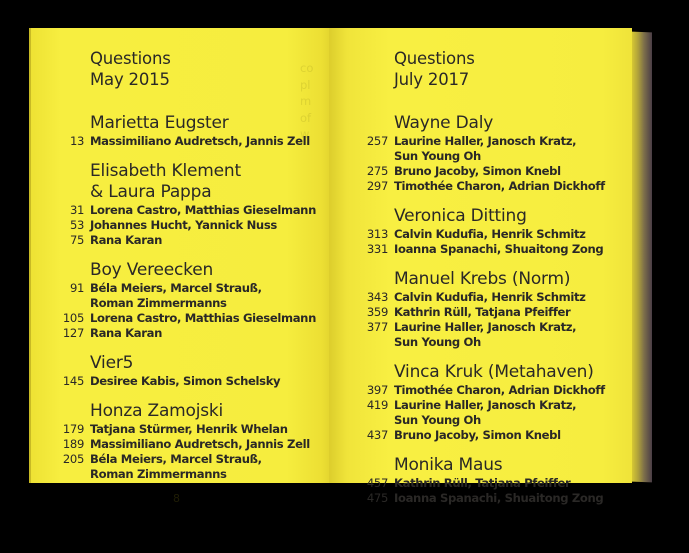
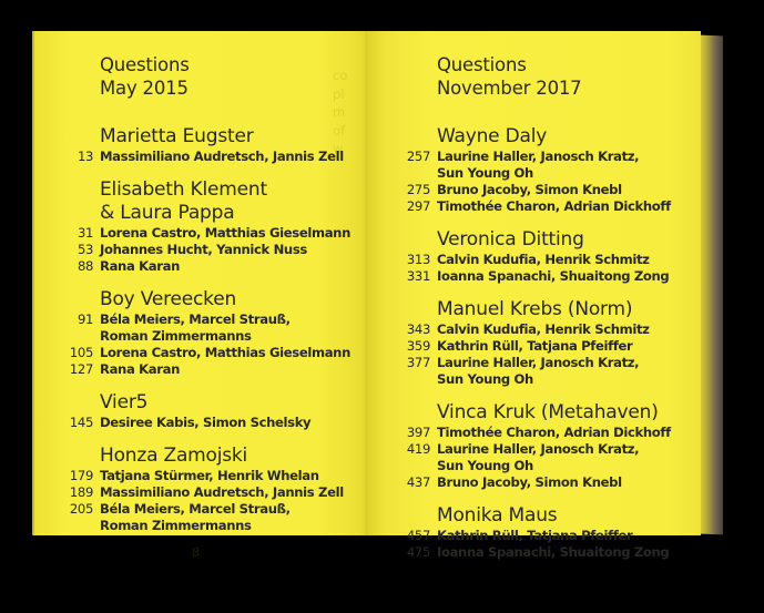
  w
  Questions
  May 2015
  Marietta Eugster
  13
  Massimiliano Audretsch, Jannis Zell
  Elisabeth Klement
  & Laura Pappa
  31
  Lorena Castro, Matthias Gieselmann
  53
  Johannes Hucht, Yannick Nuss
- 75
+ 88
  Rana Karan
  Boy Vereecken
  91
  Béla Meiers, Marcel Strauß,
  Roman Zimmermanns
  105
  Lorena Castro, Matthias Gieselmann
  127
  Rana Karan
  Vier5
  145
  Desiree Kabis, Simon Schelsky
  Honza Zamojski
  179
  Tatjana Stürmer, Henrik Whelan
  189
  Massimiliano Audretsch, Jannis Zell
  205
  Béla Meiers, Marcel Strauß,
  Roman Zimmermanns
  Questions
- July 2017
+ November 2017
  Wayne Daly
  257
  Laurine Haller, Janosch Kratz,
  Sun Young Oh
  275
  Bruno Jacoby, Simon Knebl
  297
  Timothée Charon, Adrian Dickhoff
  Veronica Ditting
  313
  Calvin Kudufia, Henrik Schmitz
  331
  Ioanna Spanachi, Shuaitong Zong
  Manuel Krebs (Norm)
  343
  Calvin Kudufia, Henrik Schmitz
  359
  Kathrin Rüll, Tatjana Pfeiffer
  377
  Laurine Haller, Janosch Kratz,
  Sun Young Oh
  Vinca Kruk (Metahaven)
  397
  Timothée Charon, Adrian Dickhoff
  419
  Laurine Haller, Janosch Kratz,
  Sun Young Oh
  437
  Bruno Jacoby, Simon Knebl
  Monika Maus
  457
  Kathrin Rüll, Tatjana Pfeiffer
  475
  Ioanna Spanachi, Shuaitong Zong
  8
